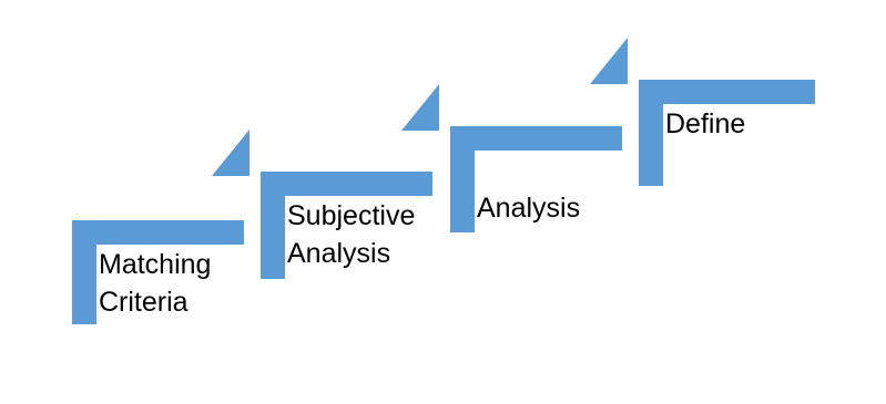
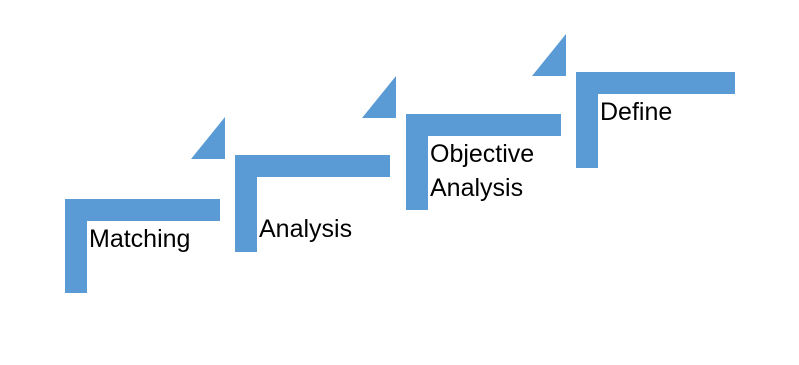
  Matching
- Criteria
- Subjective
  Analysis
+ Objective
  Analysis
  Define
